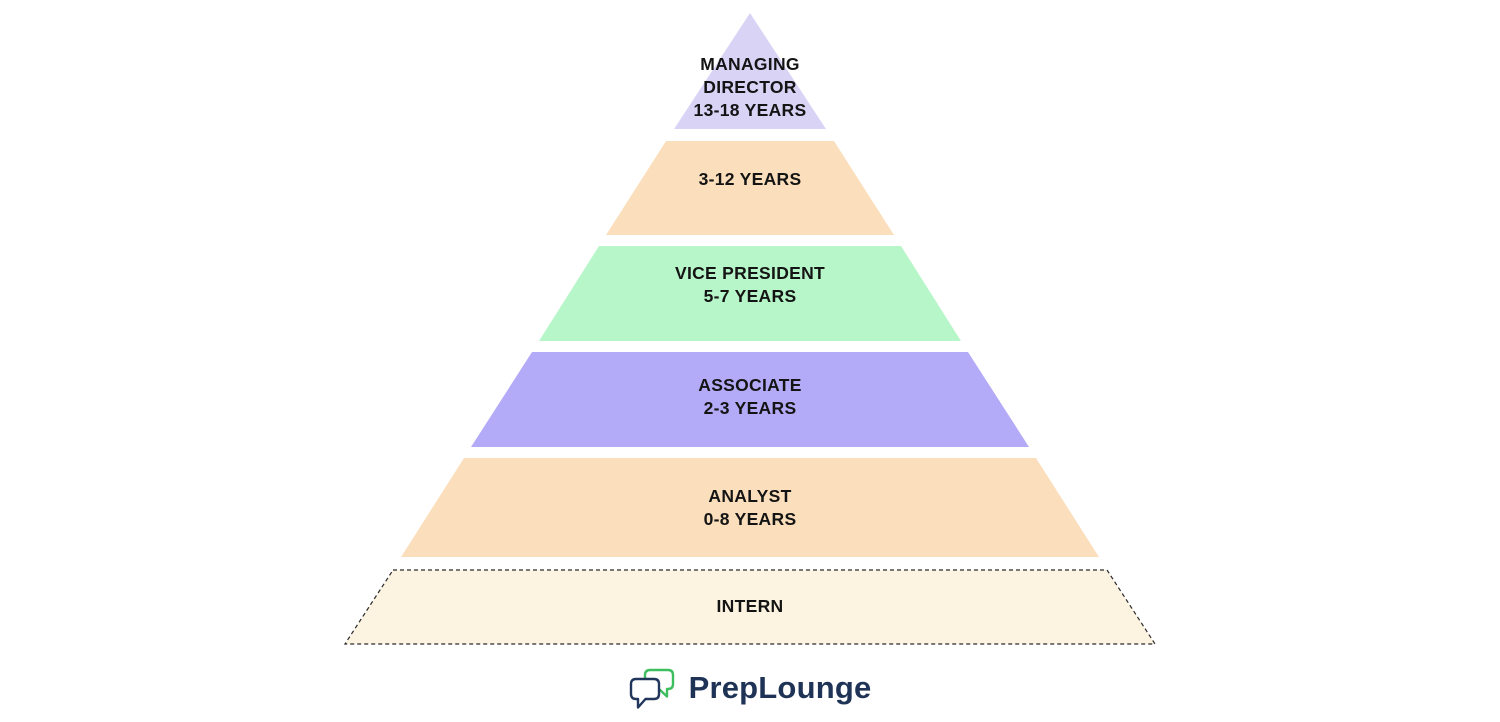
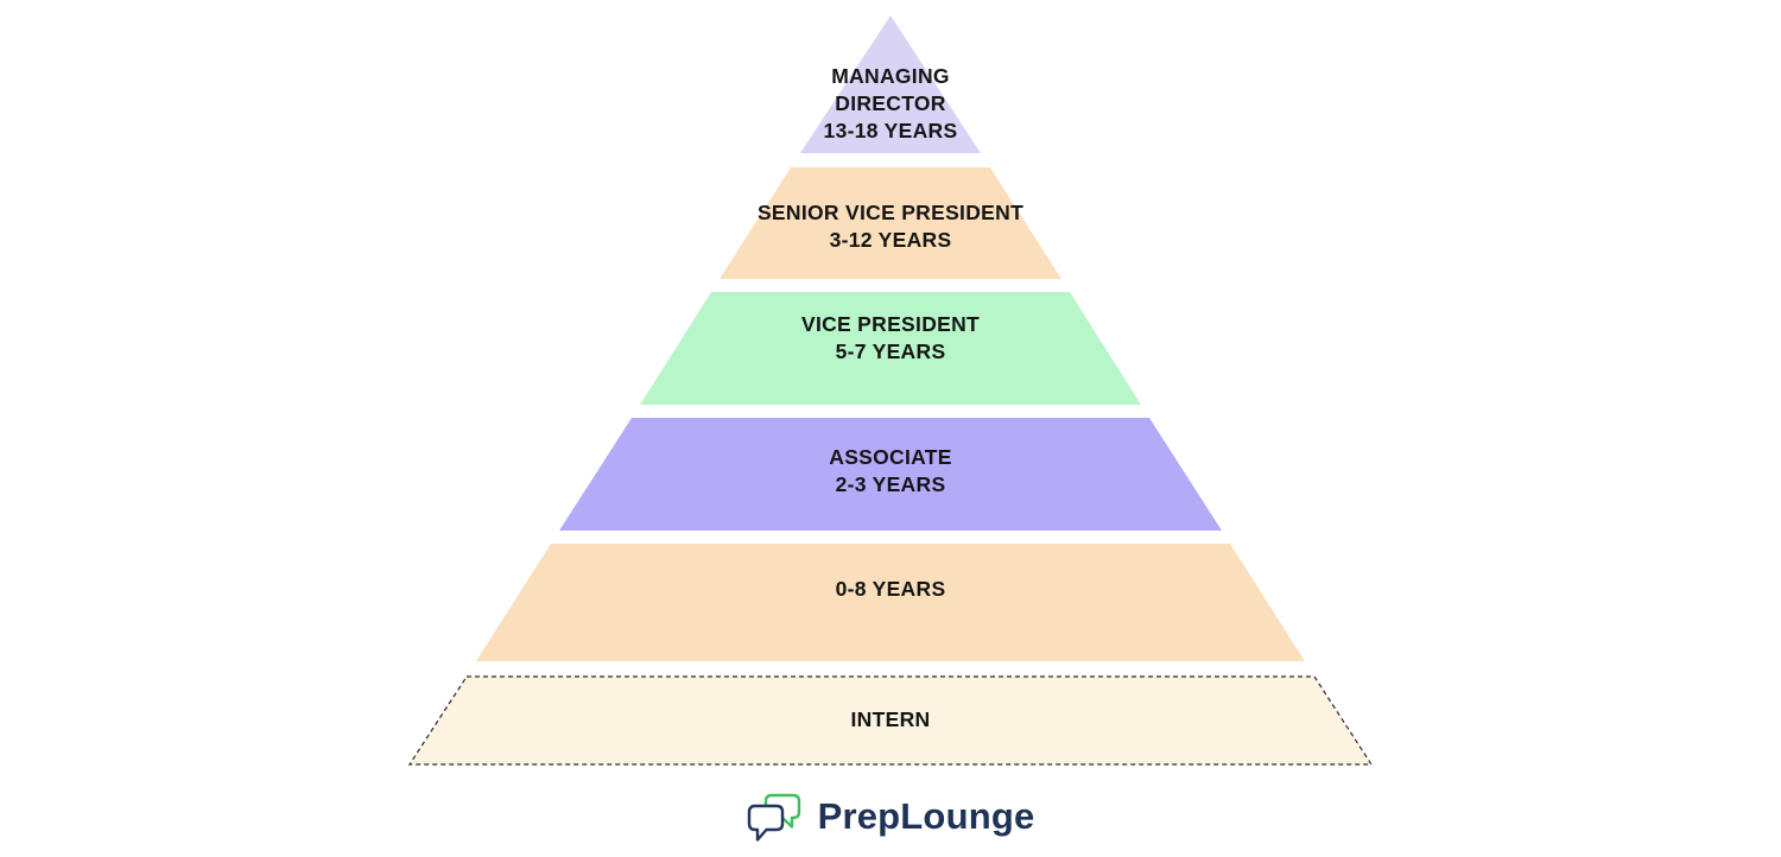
  MANAGING DIRECTOR
  13-18 YEARS
+ SENIOR VICE PRESIDENT
  3-12 YEARS
  VICE PRESIDENT
  5-7 YEARS
  ASSOCIATE
  2-3 YEARS
- ANALYST
  0-8 YEARS
  INTERN
  PrepLounge
